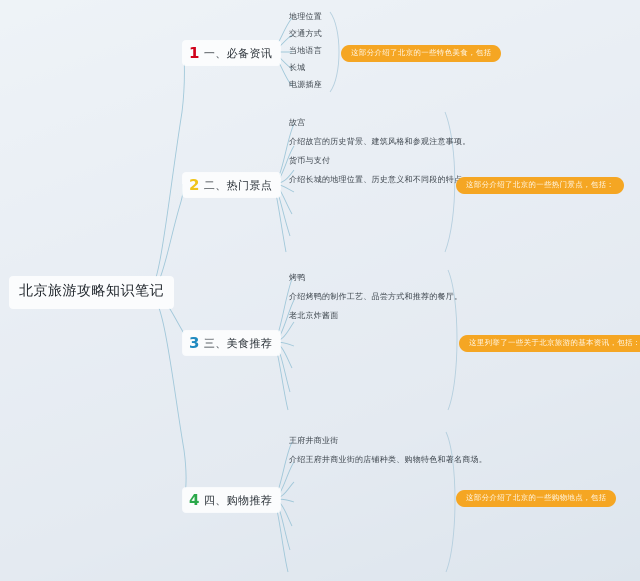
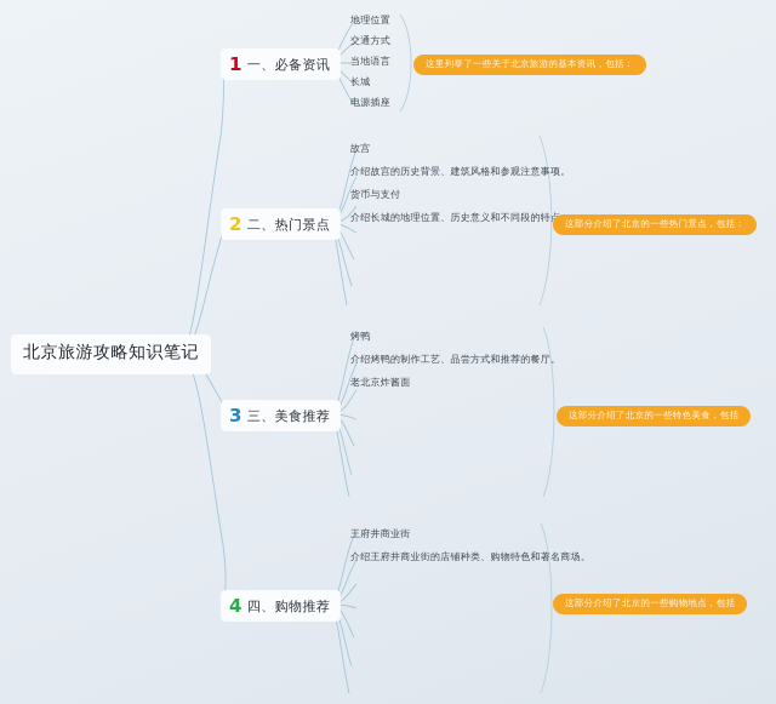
  北京旅游攻略知识笔记
  1
  一、必备资讯
  地理位置
  交通方式
  当地语言
  长城
  电源插座
- 这部分介绍了北京的一些特色美食，包括
+ 这里列举了一些关于北京旅游的基本资讯，包括：
  2
  二、热门景点
  故宫
  介绍故宫的历史背景、建筑风格和参观注意事项。
  货币与支付
  介绍长城的地理位置、历史意义和不同段的特
  这部分介绍了北京的一些热门景点，包括：
  3
  三、美食推荐
  烤鸭
  介绍烤鸭的制作工艺、品尝方式和推荐的餐厅。
  老北京炸酱面
- 这里列举了一些关于北京旅游的基本资讯，包括：
+ 这部分介绍了北京的一些特色美食，包括
  4
  四、购物推荐
  王府井商业街
  介绍王府井商业街的店铺种类、购物特色和著名商场。
  这部分介绍了北京的一些购物地点，包括
